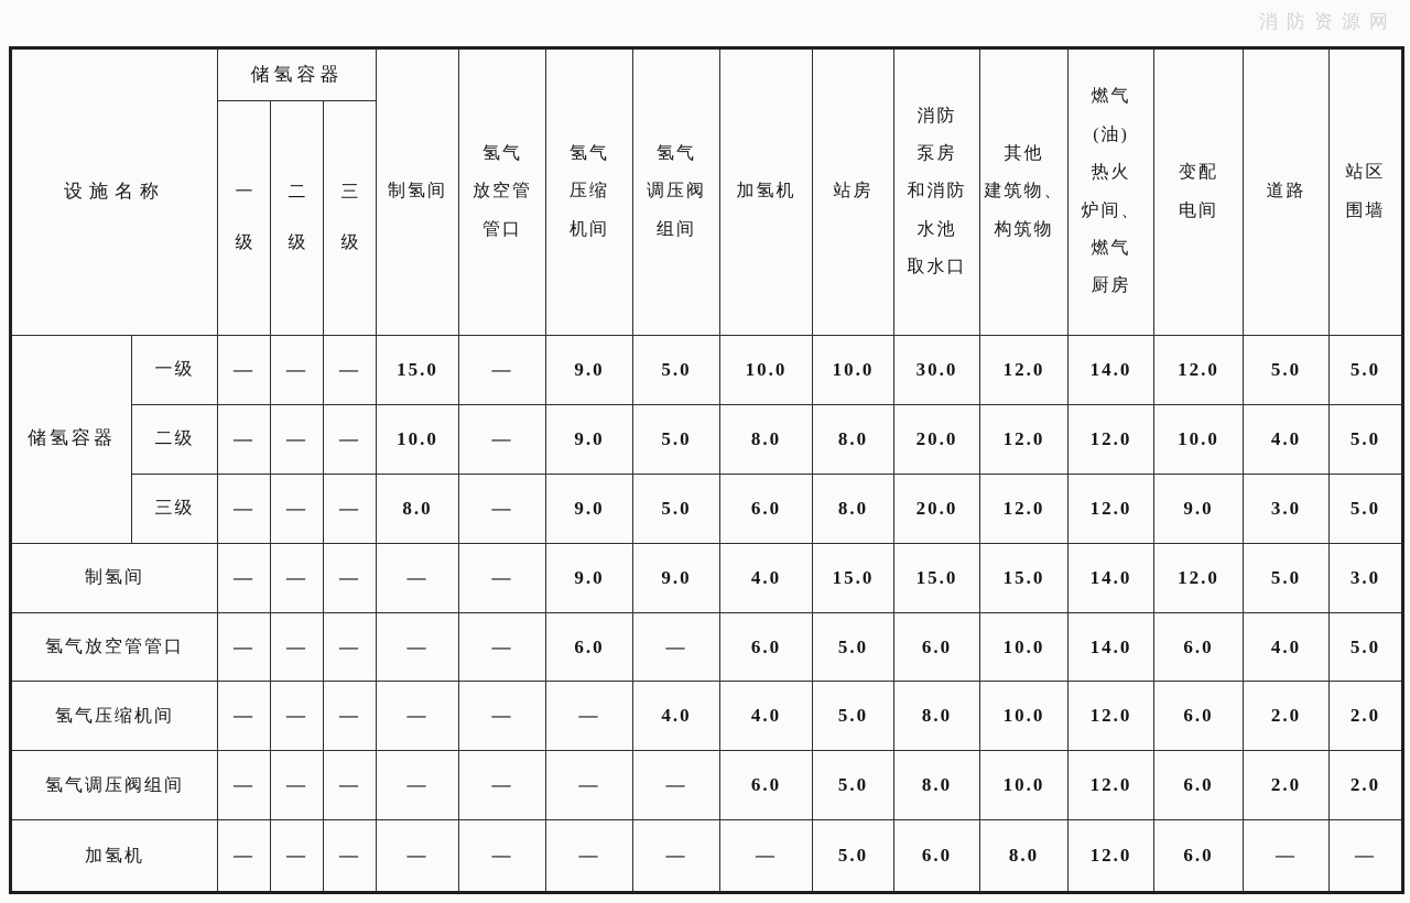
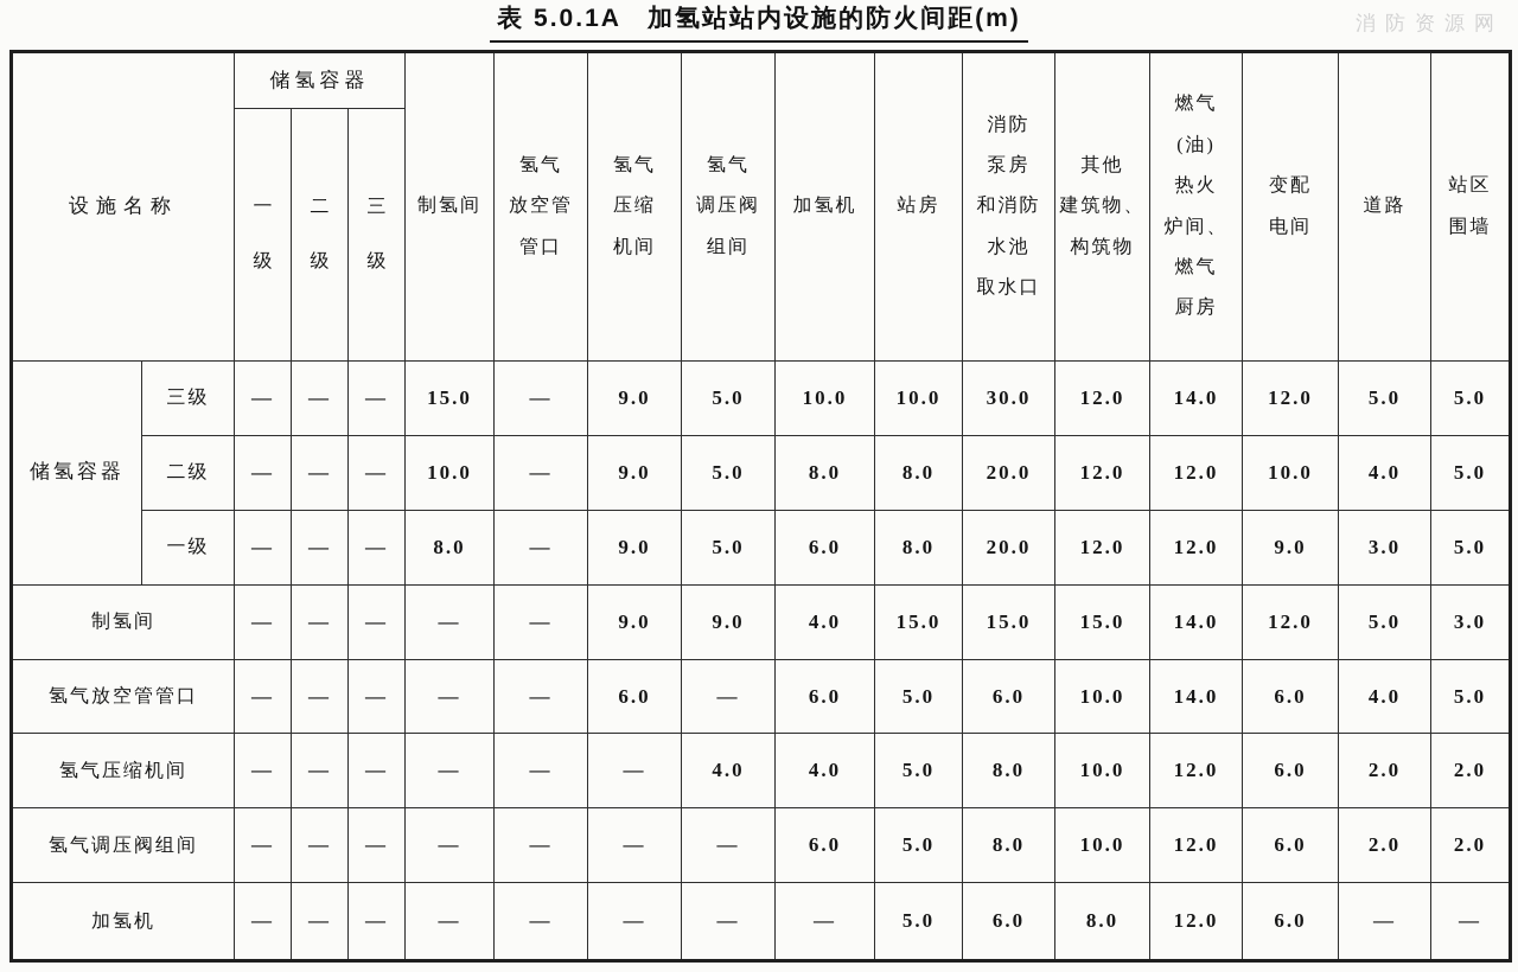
+ 表 5.0.1A 加氢站站内设施的防火间距(m)
  消防资源网
  设施名称	储氢容器	制氢间	氢气 放空管 管口	氢气 压缩 机间	氢气 调压阀 组间	加氢机	站房	消防 泵房 和消防 水池 取水口	其他 建筑物、 构筑物	燃气 (油) 热火 炉间、 燃气 厨房	变配 电间	道路	站区 围墙
  一 级	二 级	三 级
- 储氢容器	一级	—	—	—	15.0	—	9.0	5.0	10.0	10.0	30.0	12.0	14.0	12.0	5.0	5.0
+ 储氢容器	三级	—	—	—	15.0	—	9.0	5.0	10.0	10.0	30.0	12.0	14.0	12.0	5.0	5.0
  二级	—	—	—	10.0	—	9.0	5.0	8.0	8.0	20.0	12.0	12.0	10.0	4.0	5.0
- 三级	—	—	—	8.0	—	9.0	5.0	6.0	8.0	20.0	12.0	12.0	9.0	3.0	5.0
+ 一级	—	—	—	8.0	—	9.0	5.0	6.0	8.0	20.0	12.0	12.0	9.0	3.0	5.0
  制氢间	—	—	—	—	—	9.0	9.0	4.0	15.0	15.0	15.0	14.0	12.0	5.0	3.0
  氢气放空管管口	—	—	—	—	—	6.0	—	6.0	5.0	6.0	10.0	14.0	6.0	4.0	5.0
  氢气压缩机间	—	—	—	—	—	—	4.0	4.0	5.0	8.0	10.0	12.0	6.0	2.0	2.0
  氢气调压阀组间	—	—	—	—	—	—	—	6.0	5.0	8.0	10.0	12.0	6.0	2.0	2.0
  加氢机	—	—	—	—	—	—	—	—	5.0	6.0	8.0	12.0	6.0	—	—
